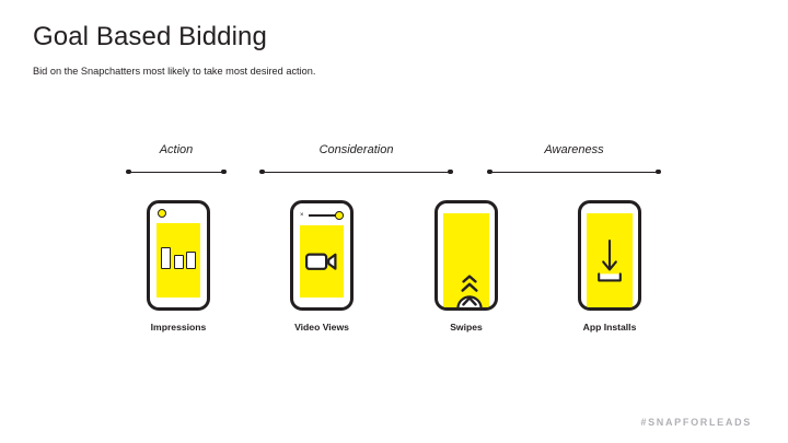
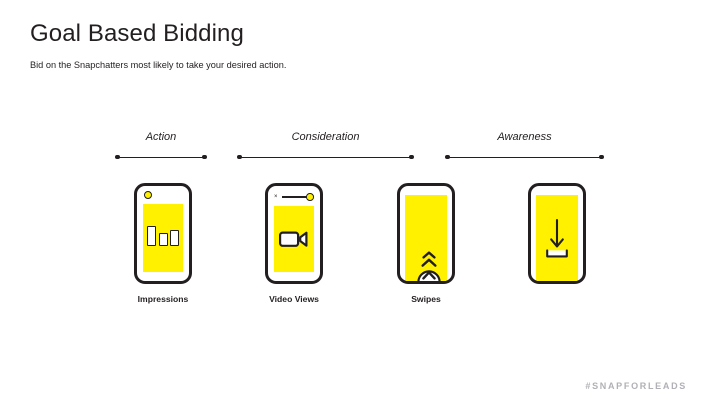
  Goal Based Bidding
- Bid on the Snapchatters most likely to take most desired action.
+ Bid on the Snapchatters most likely to take your desired action.
  Action
  Consideration
  Awareness
  Impressions
  Video Views
  Swipes
- App Installs
  #SNAPFORLEADS
